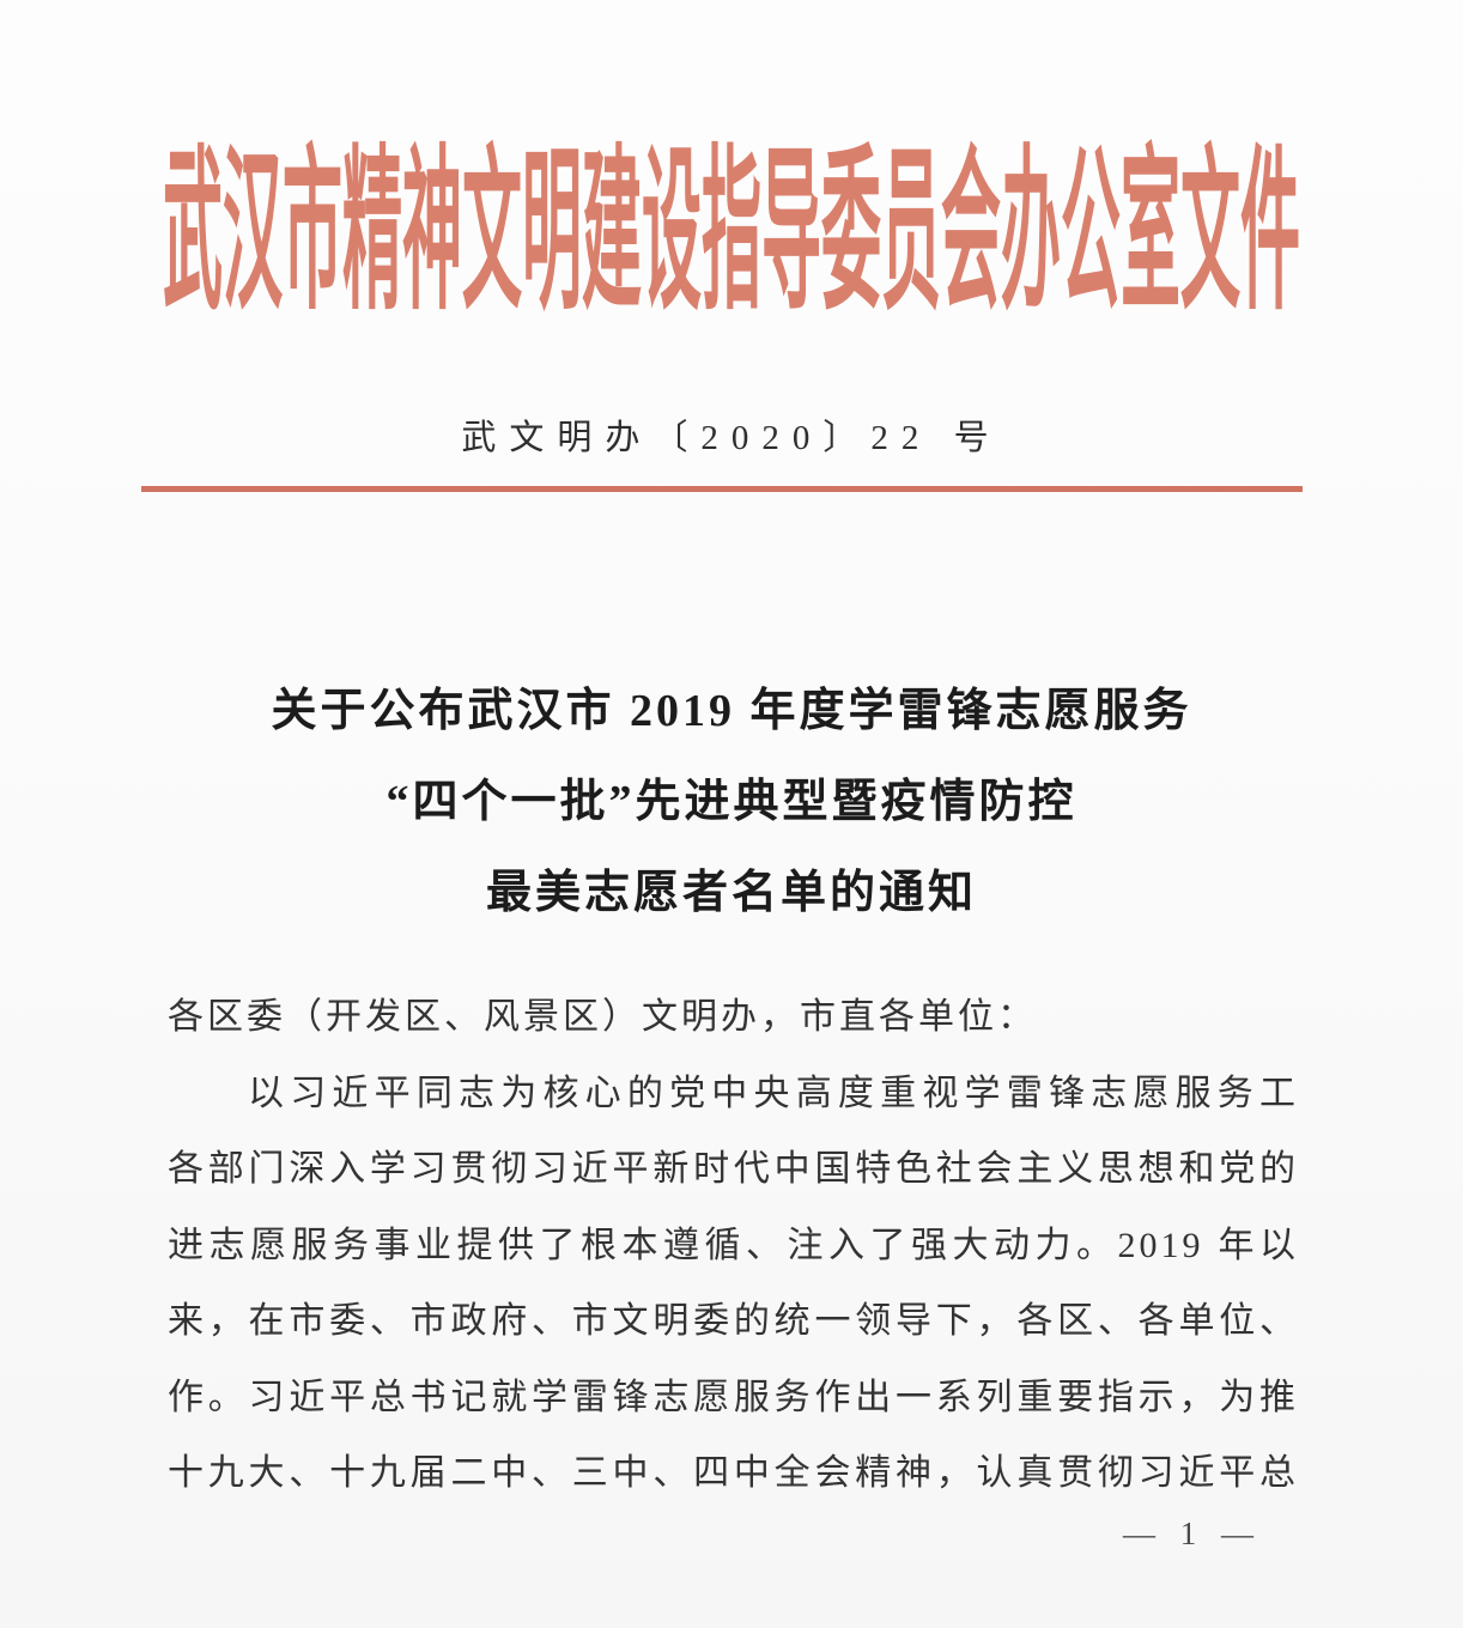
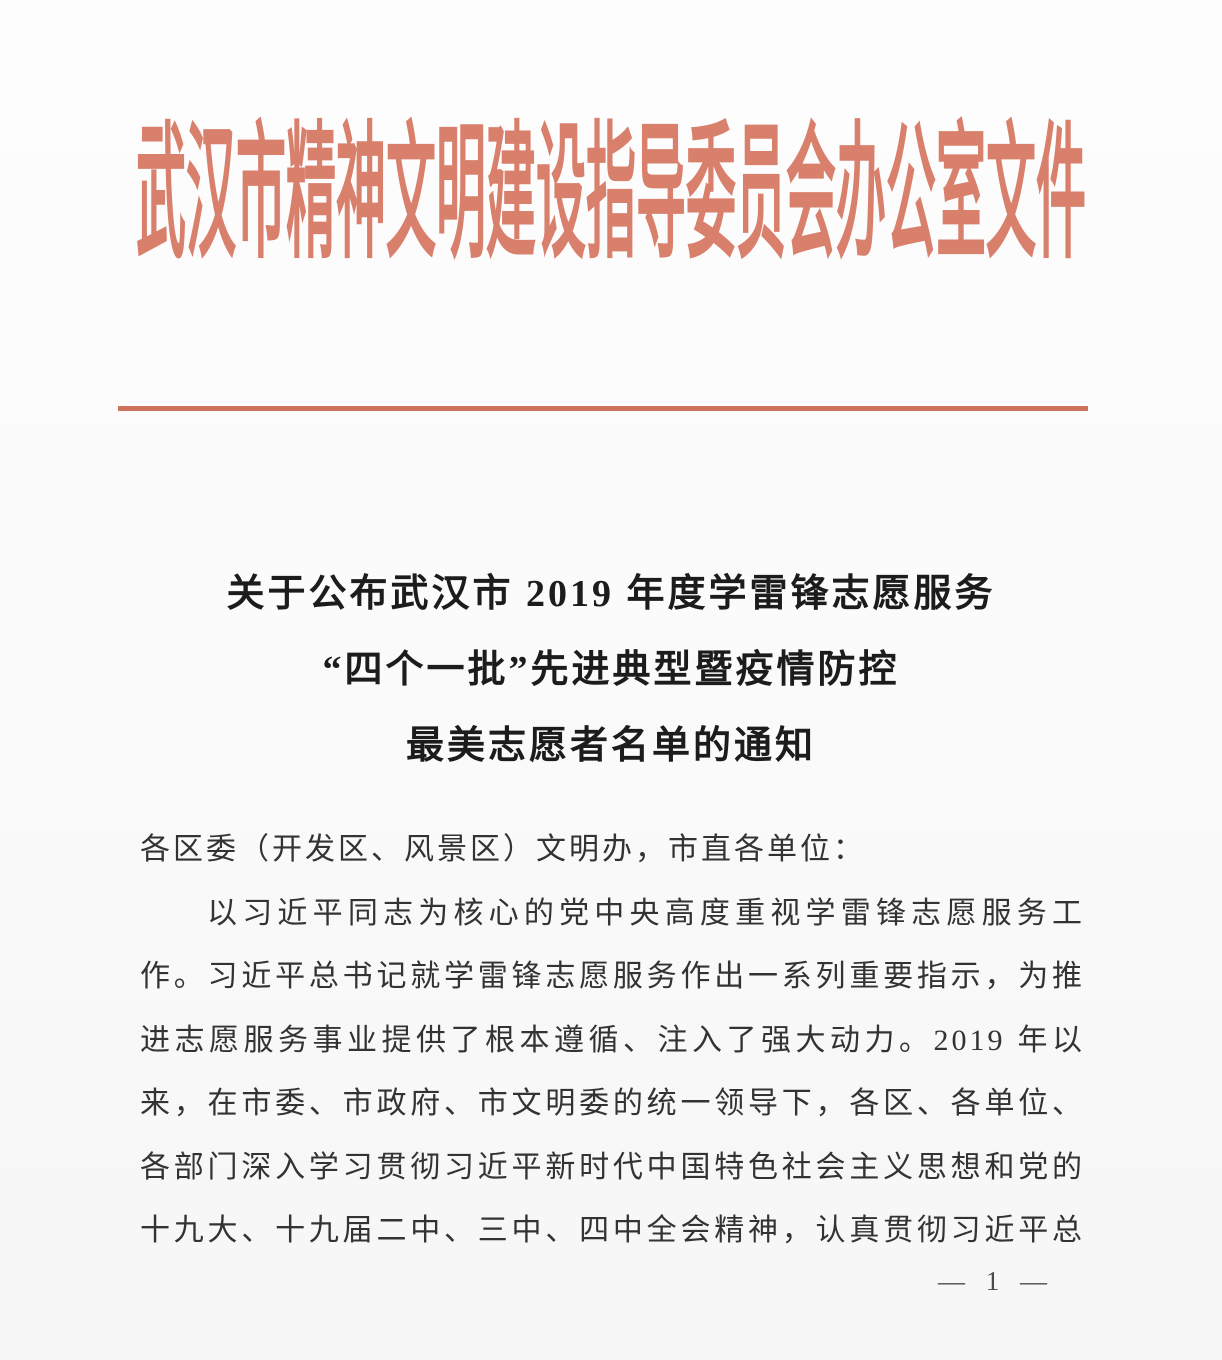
  武汉市精神文明建设指导委员会办公室文件
- 武文明办〔2020〕22 号
  关于公布武汉市 2019 年度学雷锋志愿服务
  “四个一批”先进典型暨疫情防控
  最美志愿者名单的通知
  各区委（开发区、风景区）文明办，市直各单位：
  以习近平同志为核心的党中央高度重视学雷锋志愿服务工
- 各部门深入学习贯彻习近平新时代中国特色社会主义思想和党的
+ 作。习近平总书记就学雷锋志愿服务作出一系列重要指示，为推
  进志愿服务事业提供了根本遵循、注入了强大动力。2019 年以
  来，在市委、市政府、市文明委的统一领导下，各区、各单位、
- 作。习近平总书记就学雷锋志愿服务作出一系列重要指示，为推
+ 各部门深入学习贯彻习近平新时代中国特色社会主义思想和党的
  十九大、十九届二中、三中、四中全会精神，认真贯彻习近平总
  — 1 —
